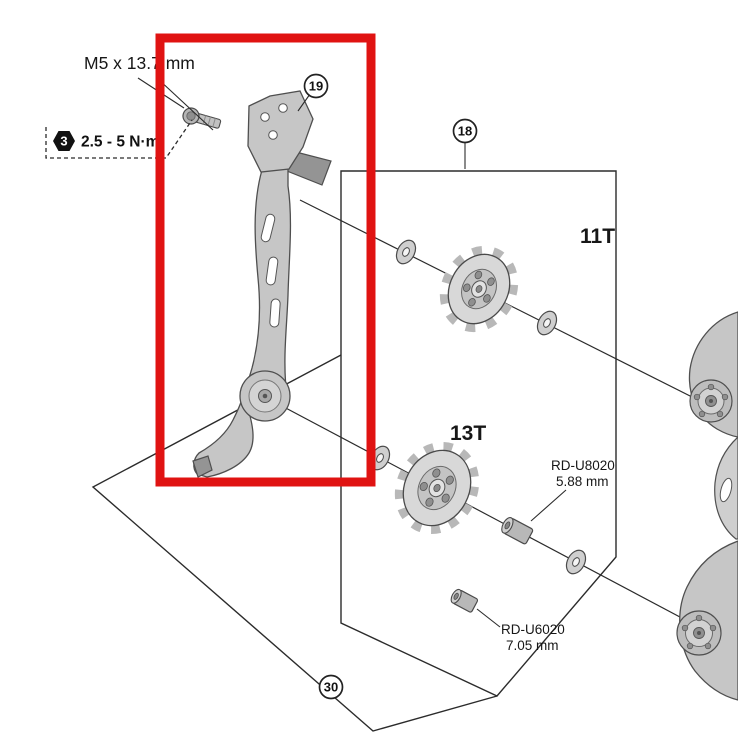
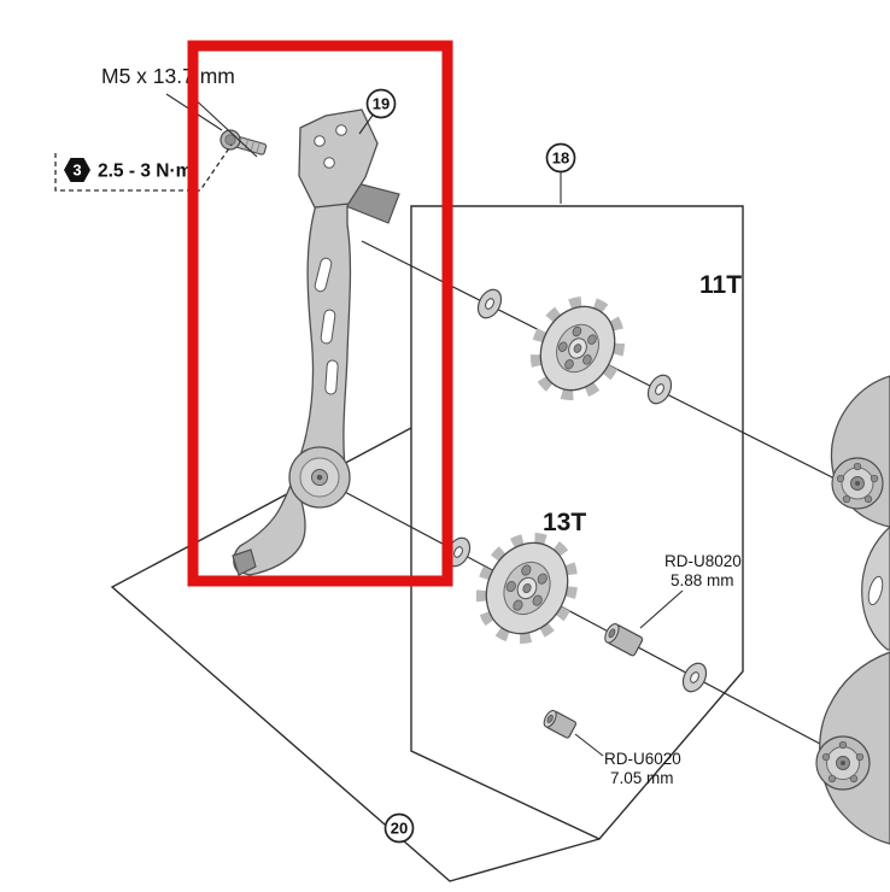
  M5 x 13. mm
  3
- 2.5 - 5 N·m
+ 2.5 - 3 N·m
  11T
  13T
  RD-U8020
  5.88 mm
  RD-U6020
  7.05 mm
  18
  19
- 30
+ 20
